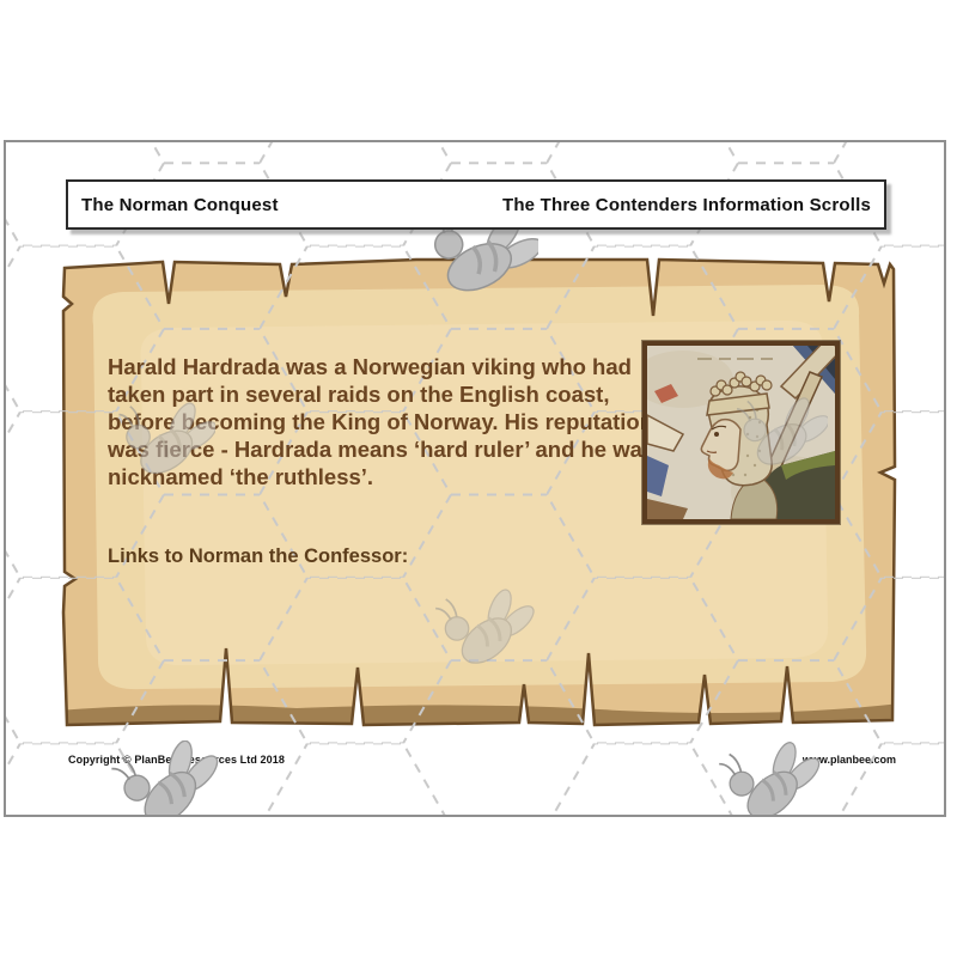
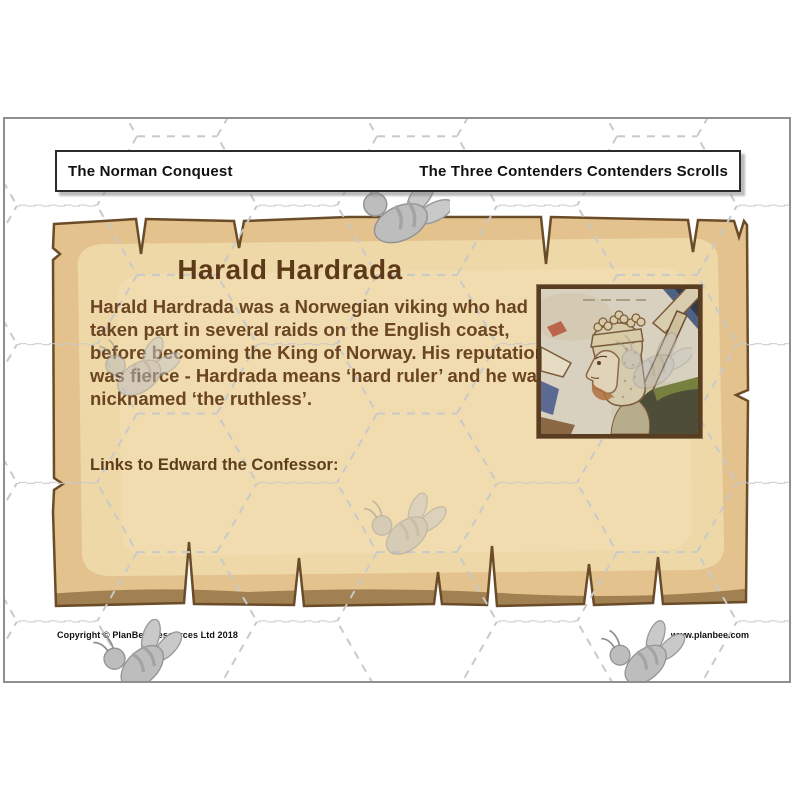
  The Norman Conquest
- The Three Contenders Information Scrolls
+ The Three Contenders Contenders Scrolls
+ Harald Hardrada
  Harald Hardrada was a Norwegian viking who had taken part in several raids on the English coast, before becoming the King of Norway. His reputatio was fierce - Hardrada means ‘hard ruler’ and he wa nicknamed ‘the ruthless’.
- Links to Norman the Confessor:
+ Links to Edward the Confessor:
  Copyright © PlanBesces Ltd 2018
  w.planbee.com
